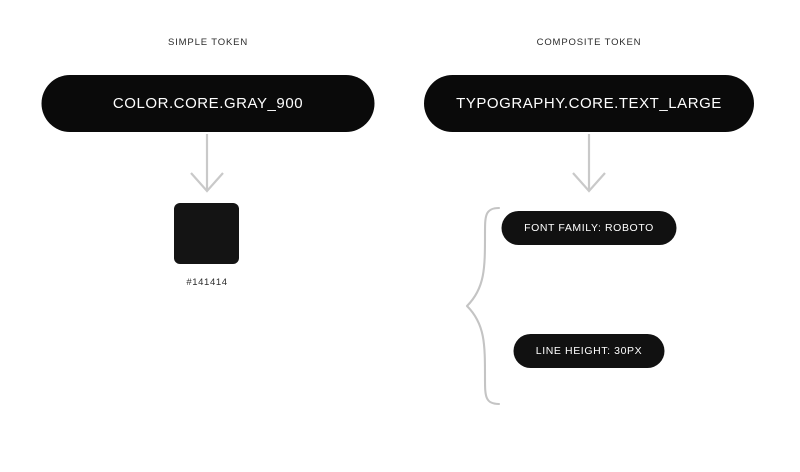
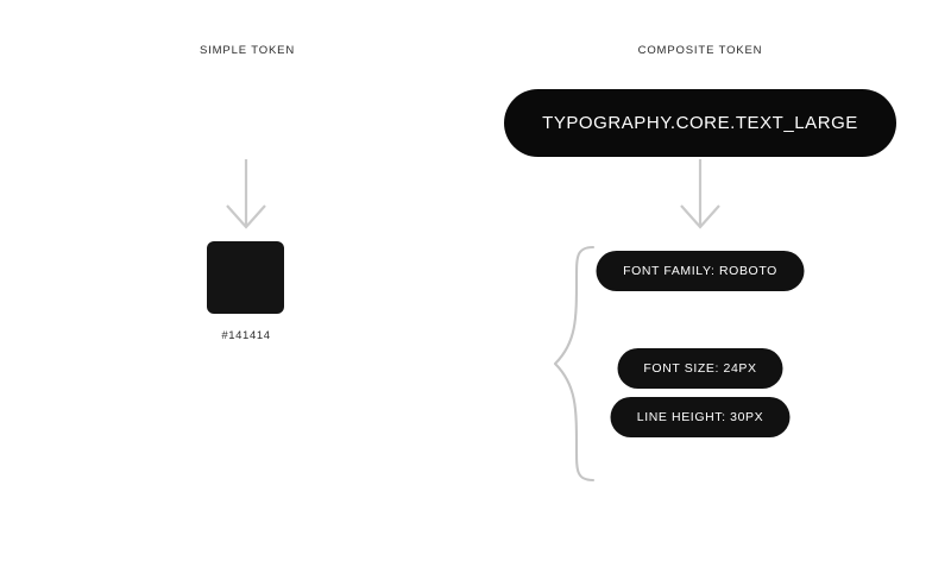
  SIMPLE TOKEN
- COLOR.CORE.GRAY_900
  #141414
  COMPOSITE TOKEN
  TYPOGRAPHY.CORE.TEXT_LARGE
  FONT FAMILY: ROBOTO
+ FONT SIZE: 24PX
  LINE HEIGHT: 30PX
